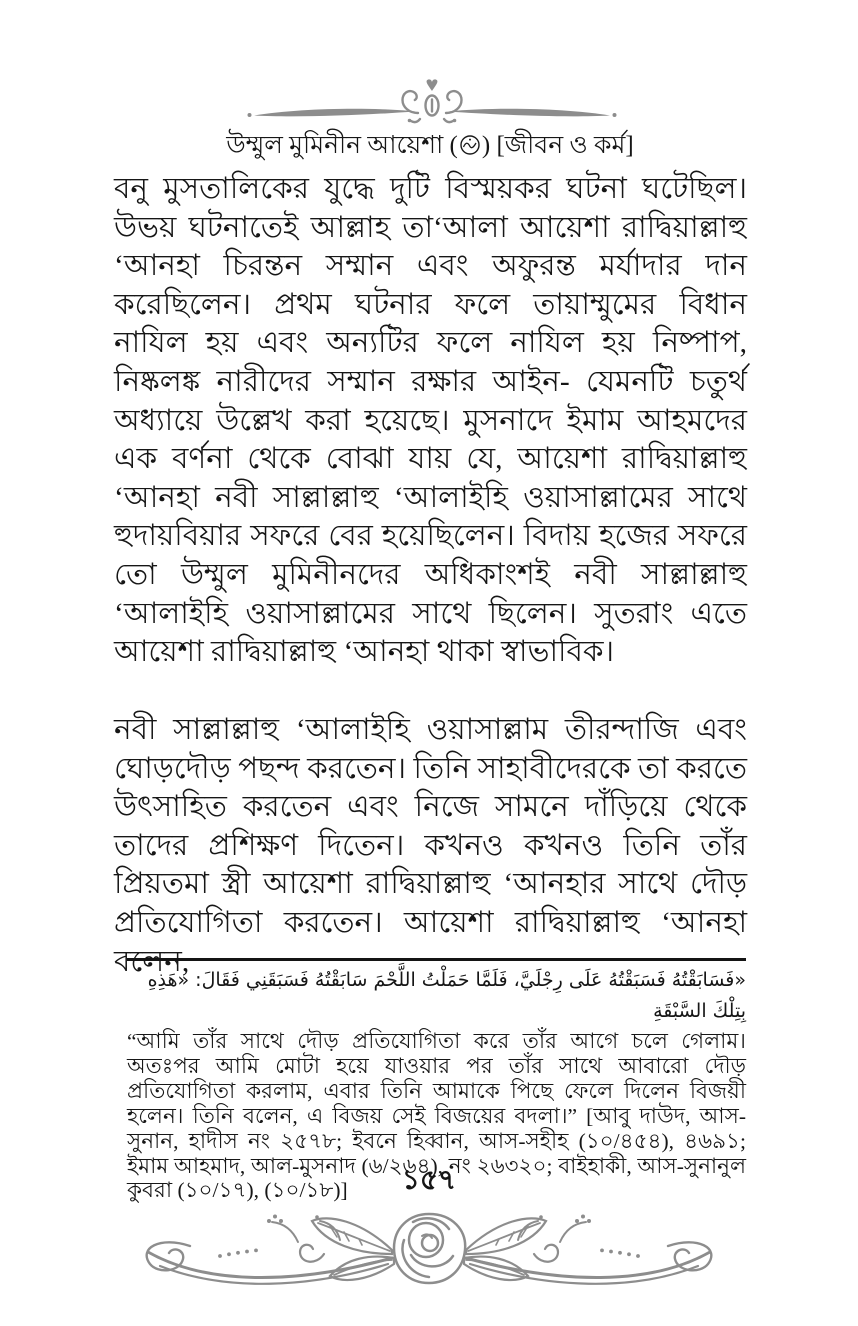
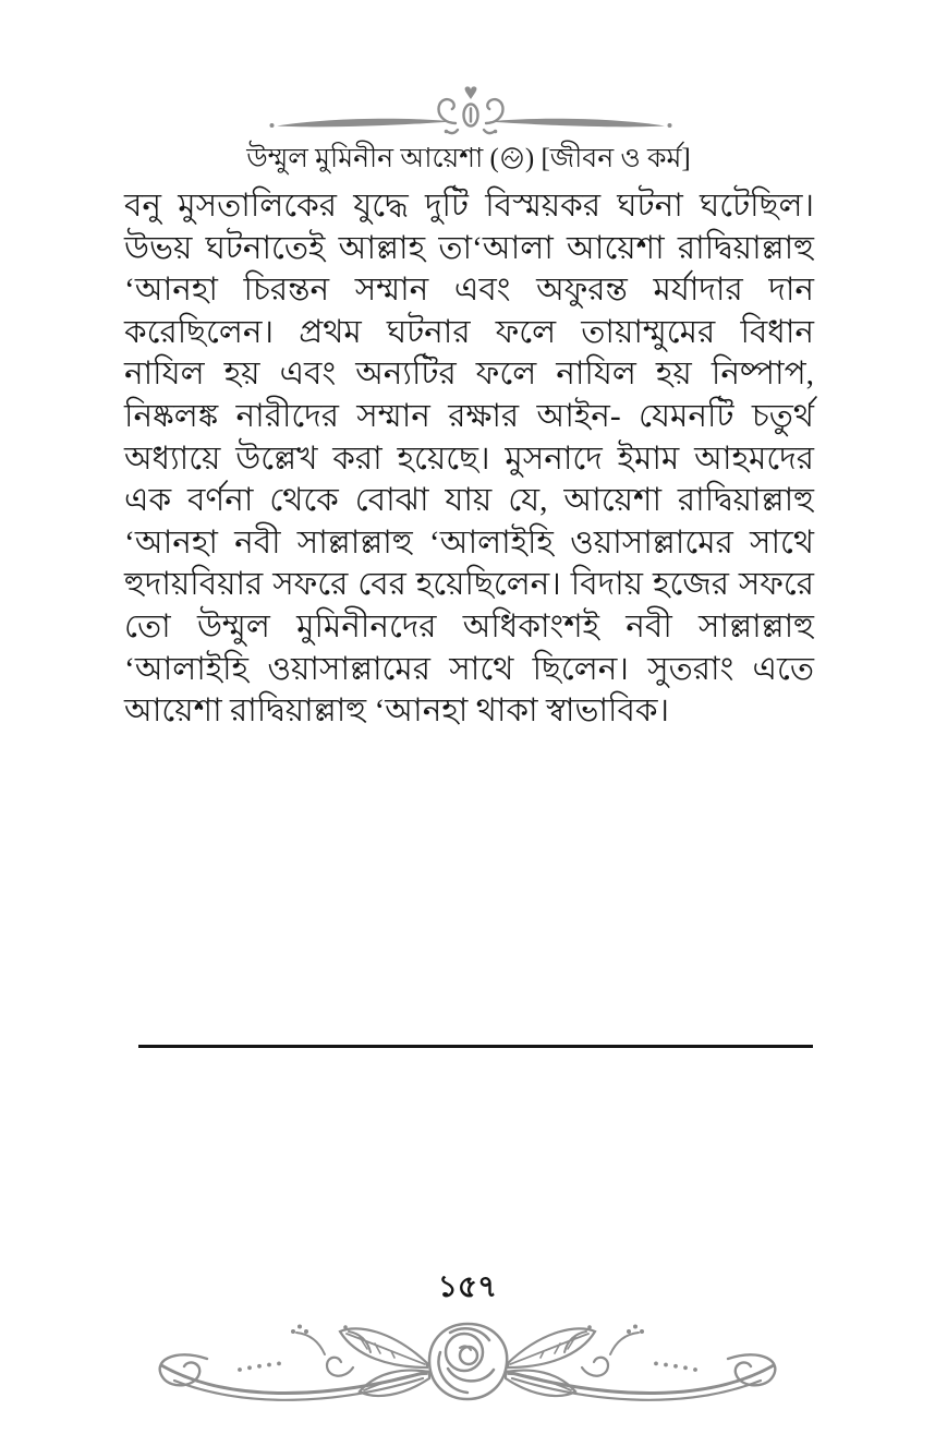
  উম্মুল মুমিনীন আয়েশা ( ) [জীবন ও কর্ম]
  বনু মুসতালিকের যুদ্ধে দুটি বিস্ময়কর ঘটনা ঘটেছিল। উভয় ঘটনাতেই আল্লাহ তা‘আলা আয়েশা রাদ্বিয়াল্লাহু ‘আনহা চিরন্তন সম্মান এবং অফুরন্ত মর্যাদার দান করেছিলেন। প্রথম ঘটনার ফলে তায়াম্মুমের বিধান নাযিল হয় এবং অন্যটির ফলে নাযিল হয় নিষ্পাপ, নিষ্কলঙ্ক নারীদের সম্মান রক্ষার আইন- যেমনটি চতুর্থ অধ্যায়ে উল্লেখ করা হয়েছে। মুসনাদে ইমাম আহমদের এক বর্ণনা থেকে বোঝা যায় যে, আয়েশা রাদ্বিয়াল্লাহু ‘আনহা নবী সাল্লাল্লাহু ‘আলাইহি ওয়াসাল্লামের সাথে হুদায়বিয়ার সফরে বের হয়েছিলেন। বিদায় হজের সফরে তো উম্মুল মুমিনীনদের অধিকাংশই নবী সাল্লাল্লাহু ‘আলাইহি ওয়াসাল্লামের সাথে ছিলেন। সুতরাং এতে আয়েশা রাদ্বিয়াল্লাহু ‘আনহা থাকা স্বাভাবিক।
- নবী সাল্লাল্লাহু ‘আলাইহি ওয়াসাল্লাম তীরন্দাজি এবং ঘোড়দৌড় পছন্দ করতেন। তিনি সাহাবীদেরকে তা করতে উৎসাহিত করতেন এবং নিজে সামনে দাঁড়িয়ে থেকে তাদের প্রশিক্ষণ দিতেন। কখনও কখনও তিনি তাঁর প্রিয়তমা স্ত্রী আয়েশা রাদ্বিয়াল্লাহু ‘আনহার সাথে দৌড় প্রতিযোগিতা করতেন। আয়েশা রাদ্বিয়াল্লাহু ‘আনহা বলেন,
- «فَسَابَقْتُهُ فَسَبَقْتُهُ عَلَى رِجْلَيَّ، فَلَمَّا حَمَلْتُ اللَّحْمَ سَابَقْتُهُ فَسَبَقَنِي فَقَالَ: «هَذِهِ بِتِلْكَ السَّبْقَةِ
- “আমি তাঁর সাথে দৌড় প্রতিযোগিতা করে তাঁর আগে চলে গেলাম। অতঃপর আমি মোটা হয়ে যাওয়ার পর তাঁর সাথে আবারো দৌড় প্রতিযোগিতা করলাম, এবার তিনি আমাকে পিছে ফেলে দিলেন বিজয়ী হলেন। তিনি বলেন, এ বিজয় সেই বিজয়ের বদলা।” [আবু দাউদ, আস-সুনান, হাদীস নং ২৫৭৮; ইবনে হিব্বান, আস-সহীহ (১০/৪৫৪), ৪৬৯১; ইমাম আহমাদ, আল-মুসনাদ (৬/২৬৪), নং ২৬৩২০; বাইহাকী, আস-সুনানুল কুবরা (১০/১৭), (১০/১৮)]
  ১৫৭
